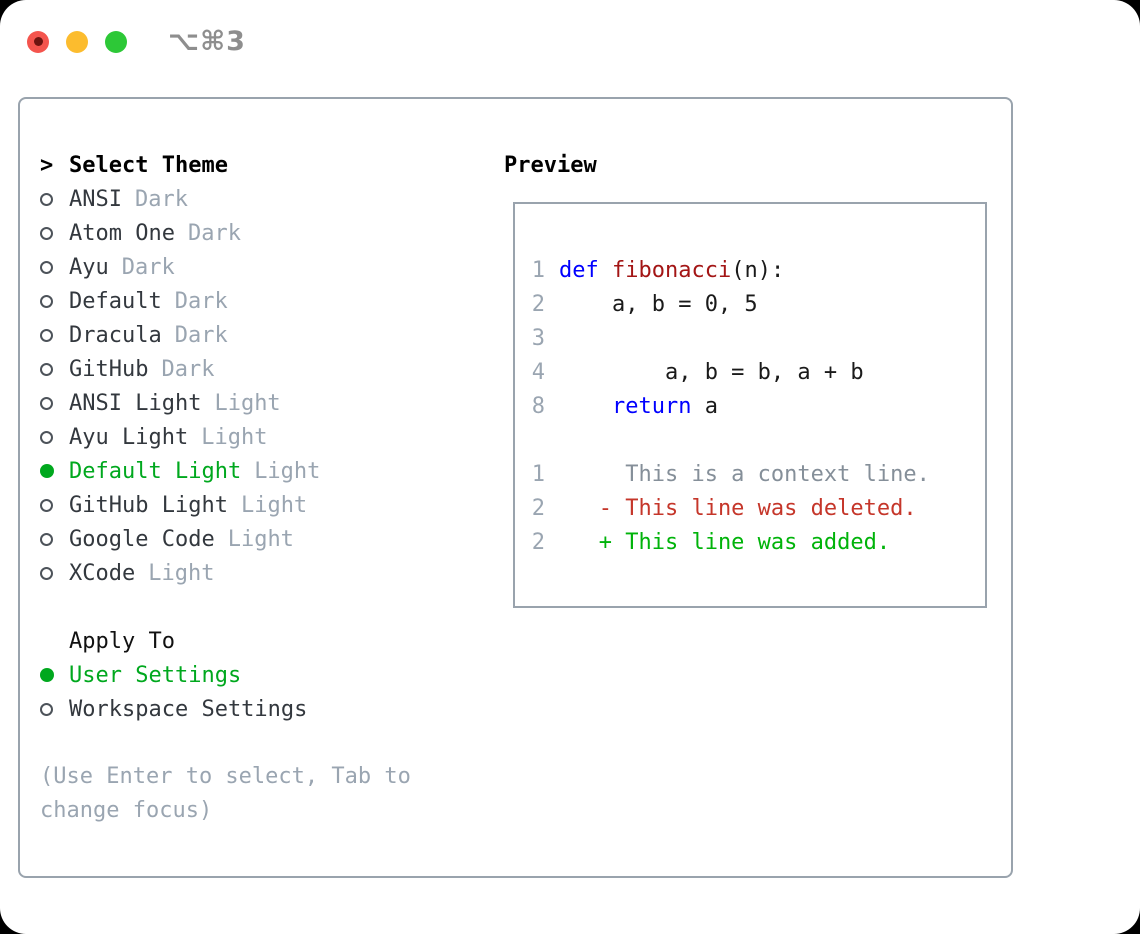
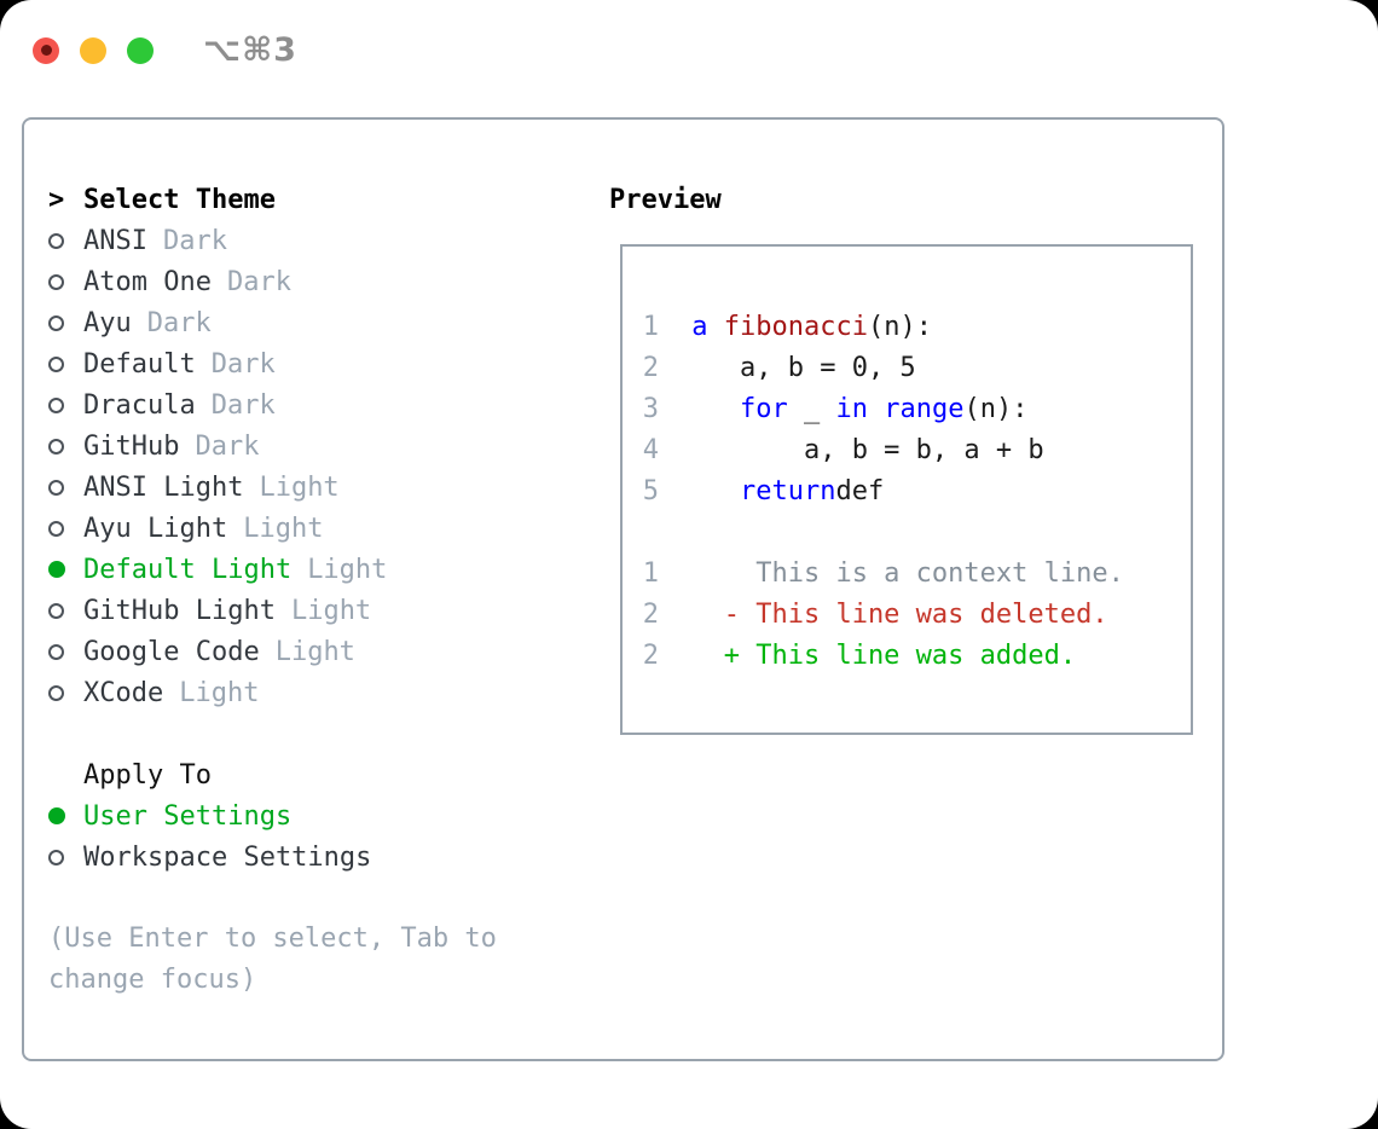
  ⌥⌘3
  >
  Select Theme
  ANSI
  Dark
  Atom One
  Dark
  Ayu
  Dark
  Default
  Dark
  Dracula
  Dark
  GitHub
  Dark
  ANSI Light
  Light
  Ayu Light
  Light
  Default Light
  Light
  GitHub Light
  Light
  Google Code
  Light
  XCode
  Light
  Apply To
  User Settings
  Workspace Settings
  (Use Enter to select, Tab to change focus)
  Preview
  1
- def fibonacci(n):
+ a fibonacci(n):
  2
  a, b = 0, 5
  3
+ for _ in range(n):
  4
  a, b = b, a + b
- 8
+ 5
- return a
+ returndef
  1
  This is a context line.
  2
  - This line was deleted.
  2
  + This line was added.
